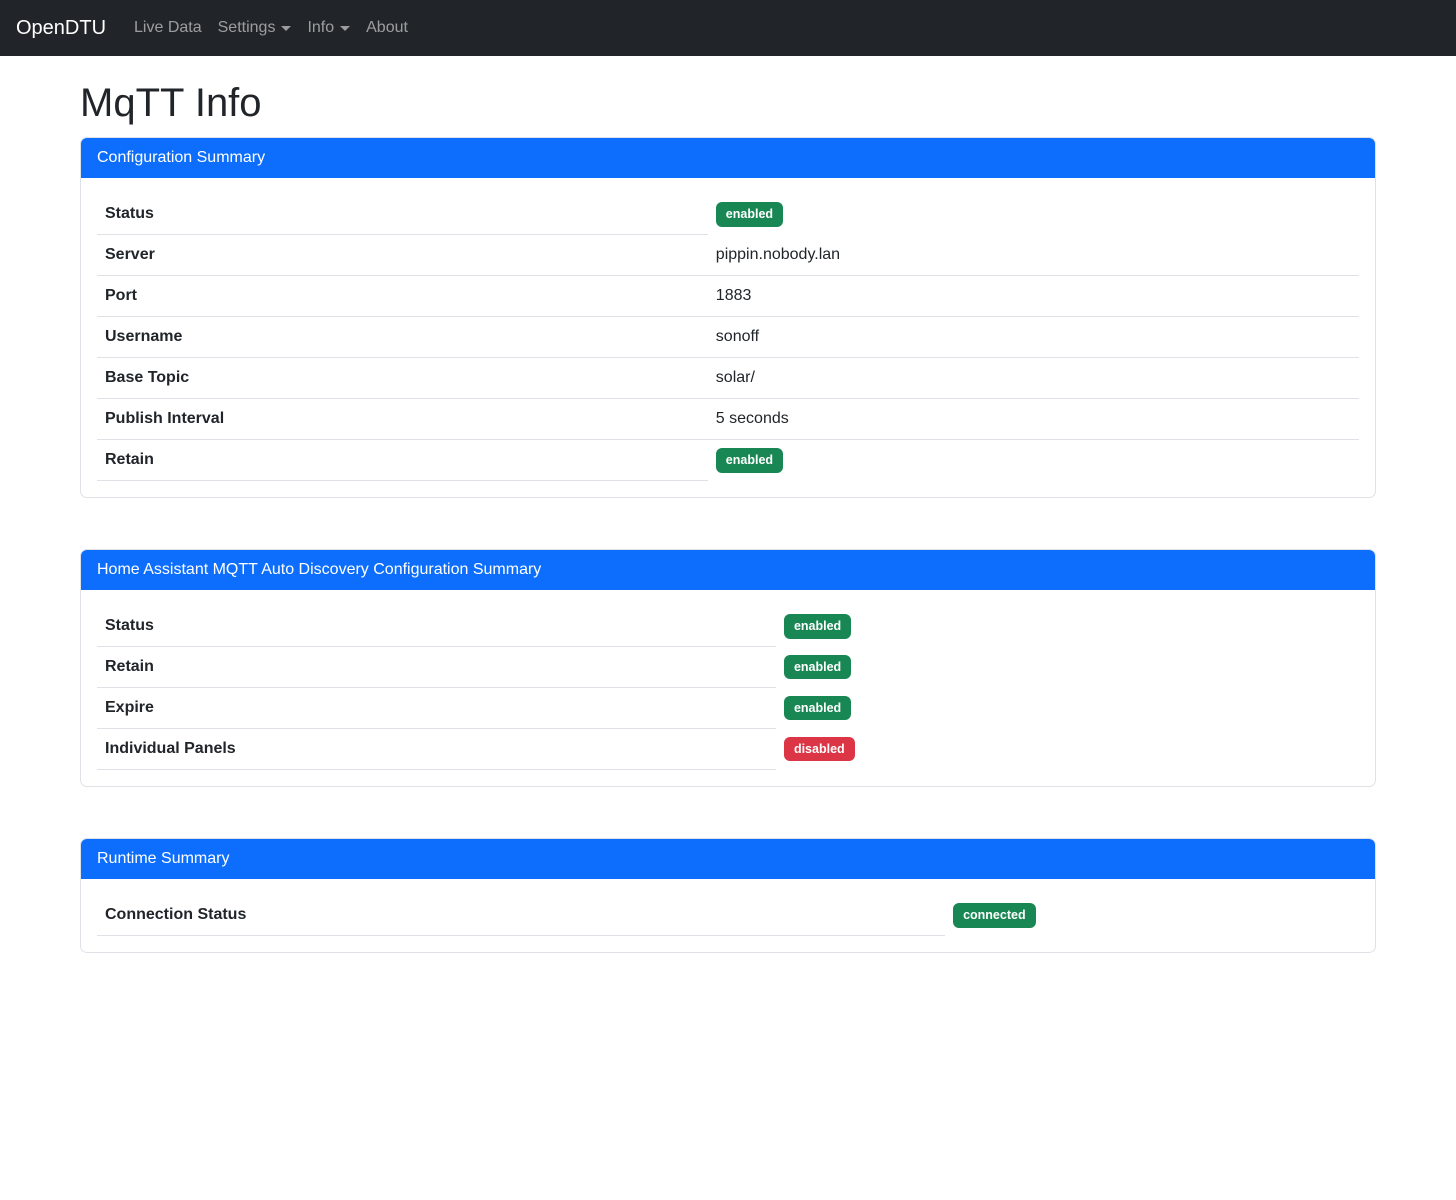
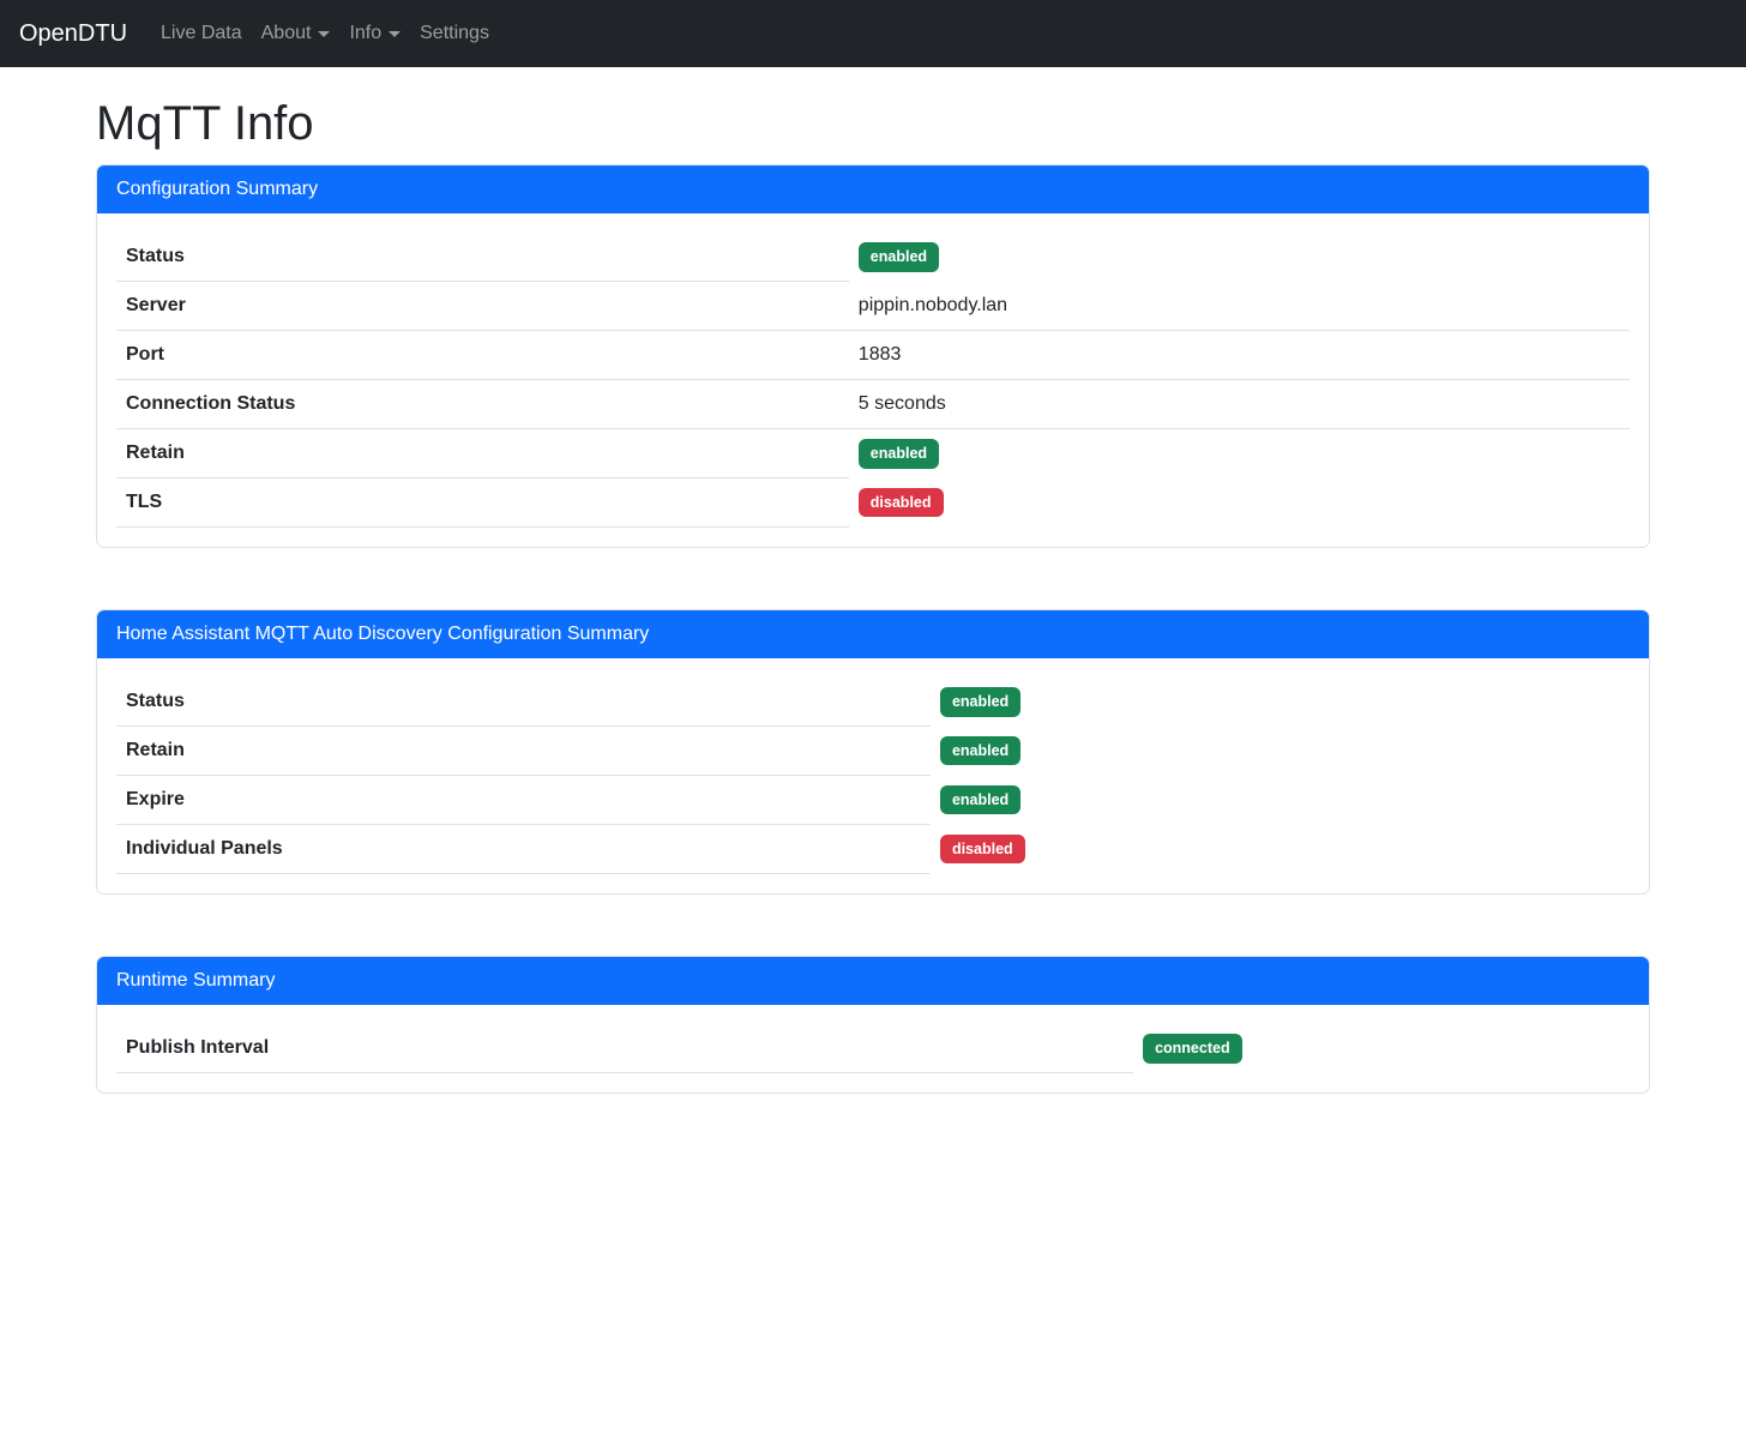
  OpenDTU
  Live Data
- Settings
+ About
  Info
- About
+ Settings
  MqTT Info
  Configuration Summary
  Status	enabled
  Server	pippin.nobody.lan
  Port	1883
- Username	sonoff
- Base Topic	solar/
- Publish Interval	5 seconds
+ Connection Status	5 seconds
  Retain	enabled
+ TLS	disabled
  Home Assistant MQTT Auto Discovery Configuration Summary
  Status	enabled
  Retain	enabled
  Expire	enabled
  Individual Panels	disabled
  Runtime Summary
- Connection Status	connected
+ Publish Interval	connected
